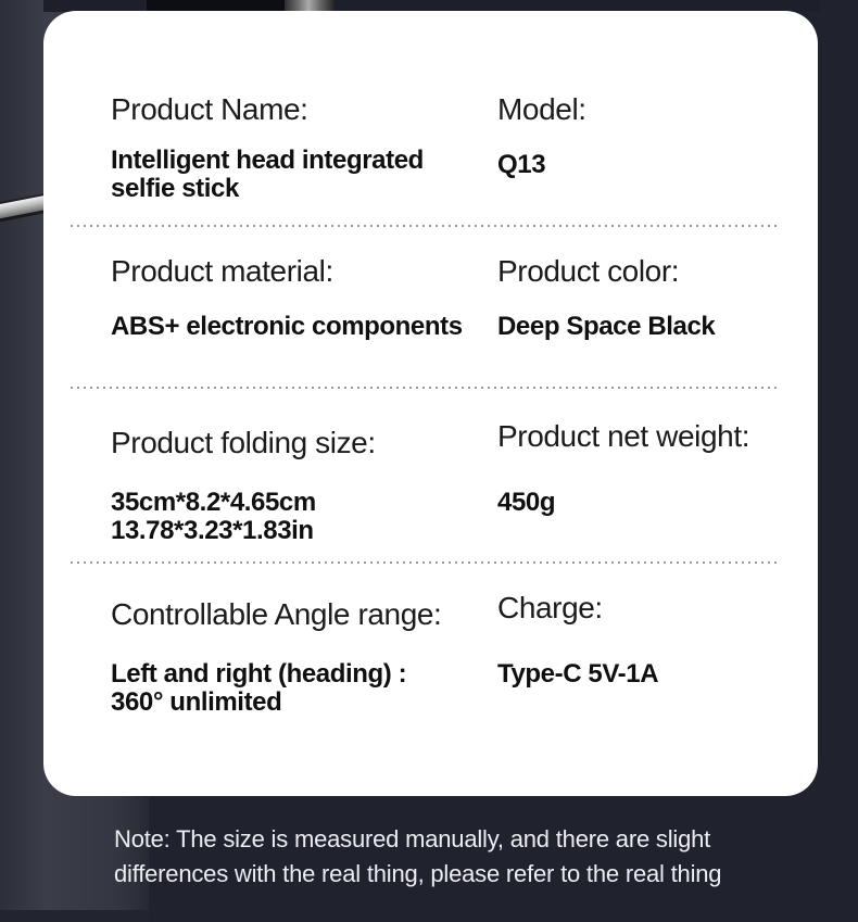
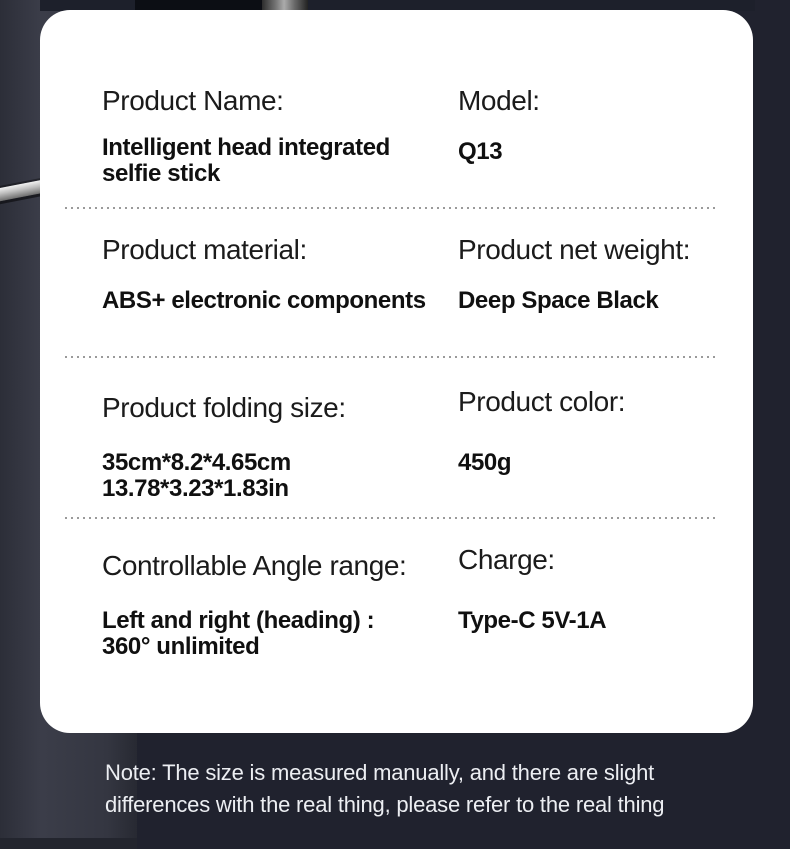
  Product Name:
  Model:
  Intelligent head integrated
  selfie stick
  Q13
  Product material:
- Product color:
+ Product net weight:
  ABS+ electronic components
  Deep Space Black
  Product folding size:
- Product net weight:
+ Product color:
  35cm*8.2*4.65cm
  13.78*3.23*1.83in
  450g
  Controllable Angle range:
  Charge:
  Left and right (heading) :
  360° unlimited
  Type-C 5V-1A
  Note: The size is measured manually, and there are slight
  differences with the real thing, please refer to the real thing
